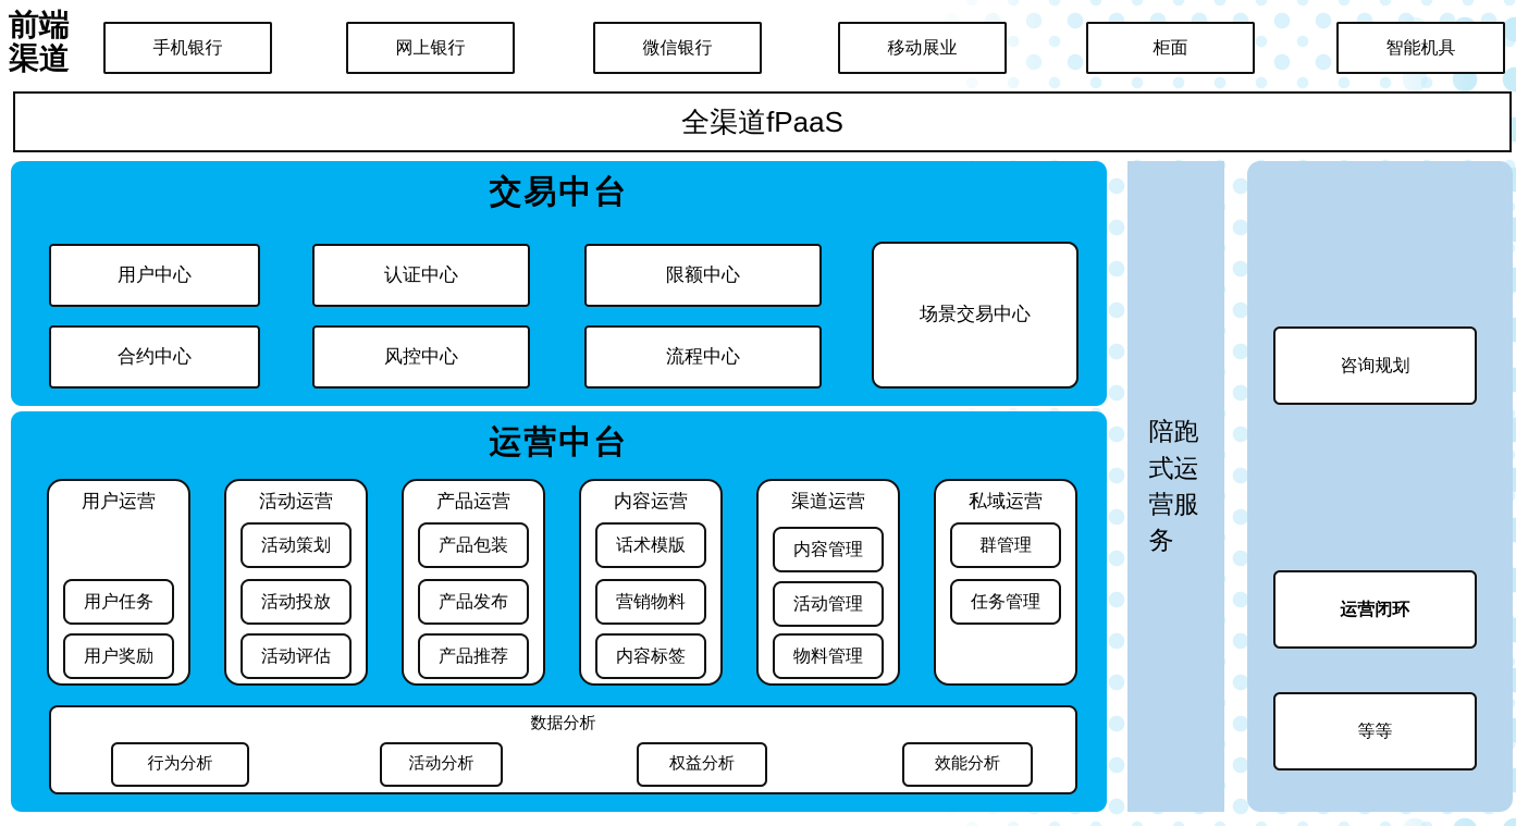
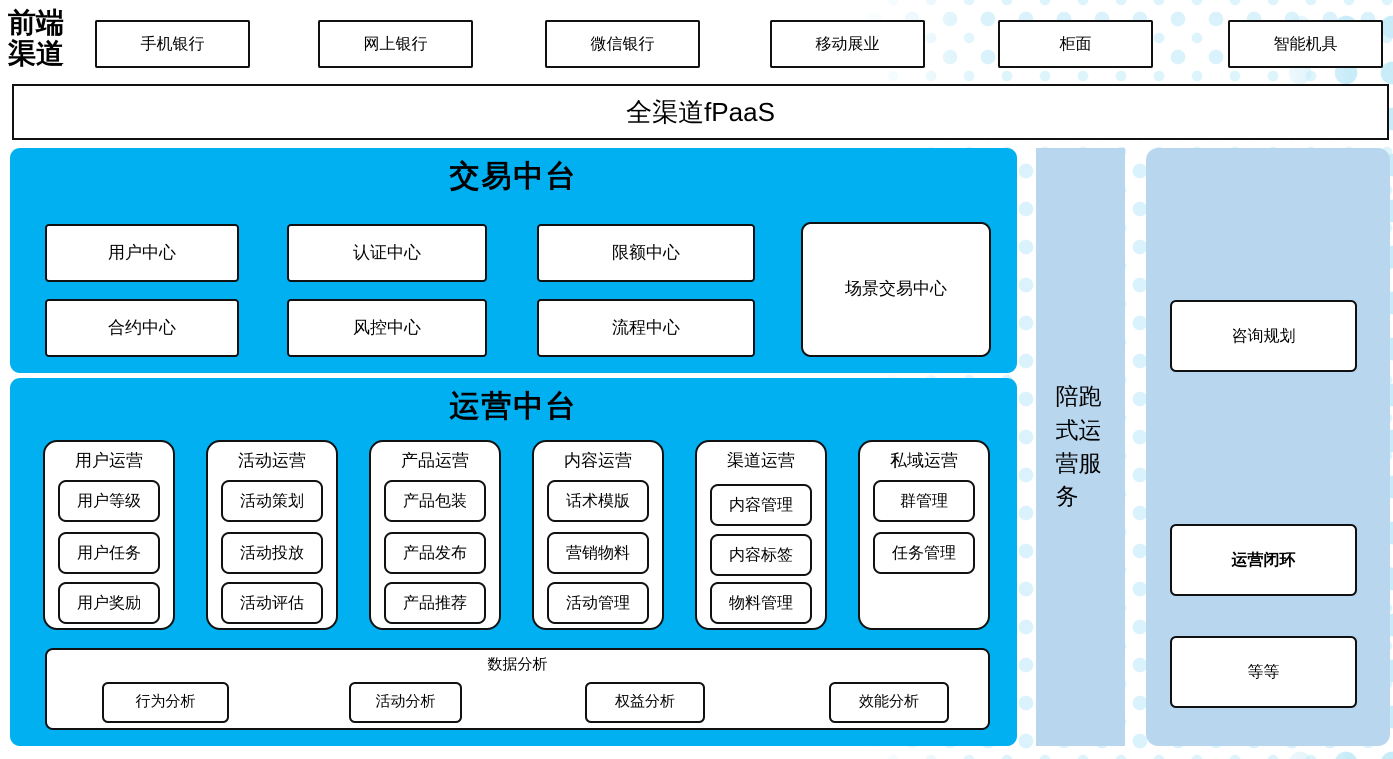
  前端渠道
  手机银行
  网上银行
  微信银行
  移动展业
  柜面
  智能机具
  全渠道fPaaS
  交易中台
  用户中心
  认证中心
  限额中心
  合约中心
  风控中心
  流程中心
  场景交易中心
  运营中台
  用户运营
+ 用户等级
  用户任务
  用户奖励
  活动运营
  活动策划
  活动投放
  活动评估
  产品运营
  产品包装
  产品发布
  产品推荐
  内容运营
  话术模版
  营销物料
- 内容标签
+ 活动管理
  渠道运营
  内容管理
- 活动管理
+ 内容标签
  物料管理
  私域运营
  群管理
  任务管理
  数据分析
  行为分析
  活动分析
  权益分析
  效能分析
  陪跑式运营服务
  咨询规划
  运营闭环
  等等
